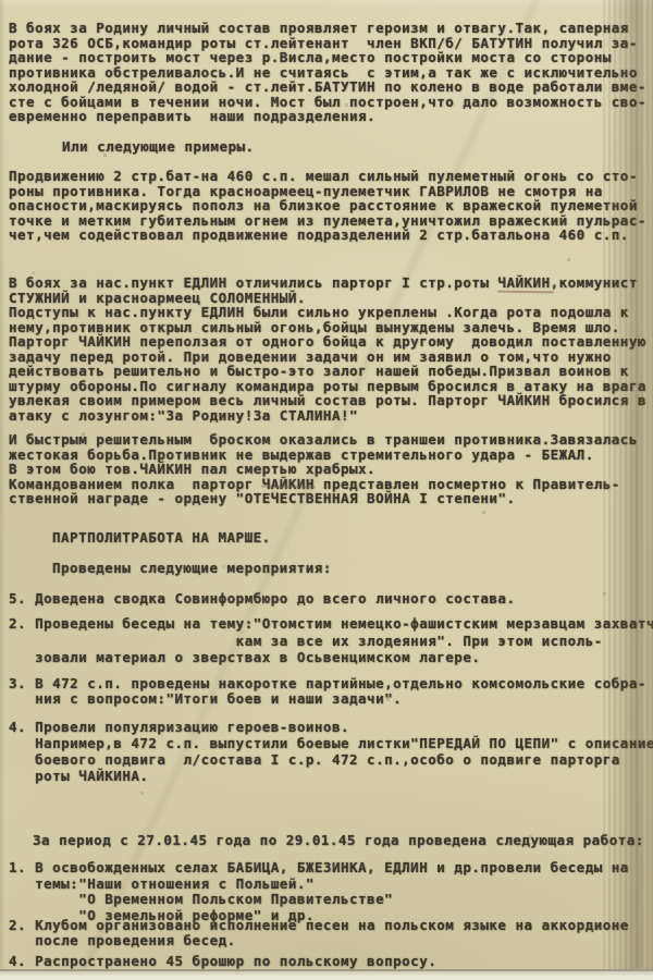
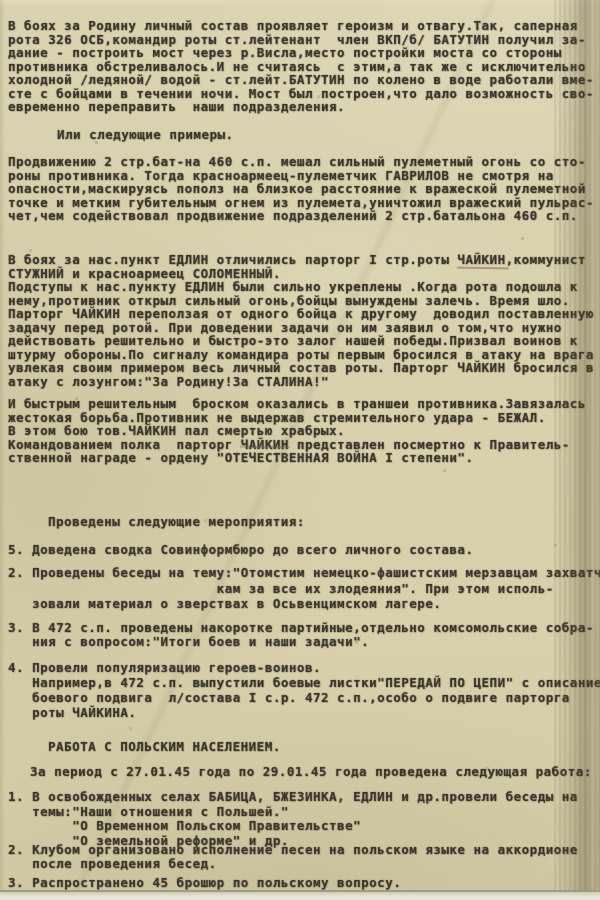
  В боях за Родину личный состав проявляет героизм и отвагу.Так, сапер
  рота 326 ОСБ,командир роты ст.лейтенант член ВКП/б/ БАТУТИН получил
  дание - построить мост через р.Висла,место постройки моста со сторон
  противника обстреливалось.И не считаясь с этим,а так же с исключите
  холодной /ледяной/ водой - ст.лейт.БАТУТИН по колено в воде работали
  сте с бойцами в течении ночи. Мост был построен,что дало возможность
  евременно переправить наши подразделения.
  Или следующие примеры.
  Продвижению 2 стр.бат-на 460 с.п. мешал сильный пулеметный огонь со
  роны противника. Тогда красноармеец-пулеметчик ГАВРИЛОВ не смотря на
  опасности,маскируясь пополз на близкое расстояние к вражеской пулеме
  точке и метким губительным огнем из пулемета,уничтожил вражеский пул
  чет,чем содействовал продвижение подразделений 2 стр.батальона 460 с
  В боях за нас.пункт ЕДЛИН отличились парторг I стр.роты ЧАЙКИН,комму
  СТУЖНИЙ и красноармеец СОЛОМЕННЫЙ.
  Подступы к нас.пункту ЕДЛИН были сильно укреплены .Когда рота подошл
  нему,противник открыл сильный огонь,бойцы вынуждены залечь. Время шл
  Парторг ЧАЙКИН переползая от одного бойца к другому доводил поставл
  задачу перед ротой. При доведении задачи он им заявил о том,что нужн
  действовать решительно и быстро-это залог нашей победы.Призвал воино
  штурму обороны.По сигналу командира роты первым бросился в атаку на
  увлекая своим примером весь личный состав роты. Парторг ЧАЙКИН броси
  атаку с лозунгом:"За Родину!За СТАЛИНА!"
  И быстрым решительным броском оказались в траншеи противника.Завяза
  жестокая борьба.Противник не выдержав стремительного удара - БЕЖАЛ.
  В этом бою тов.ЧАЙКИН пал смертью храбрых.
  Командованием полка парторг ЧАЙКИН представлен посмертно к Правител
  ственной награде - ордену "ОТЕЧЕСТВЕННАЯ ВОЙНА I степени".
- ПАРТПОЛИТРАБОТА НА МАРШЕ.
  Проведены следующие мероприятия:
  5. Доведена сводка Совинформбюро до всего личного состава.
  2. Проведены беседы на тему:"Отомстим немецко-фашистским мерзавцам з
  кам за все их злодеяния". При этом исполь-
  зовали материал о зверствах в Осьвенцимском лагере.
  3. В 472 с.п. проведены накоротке партийные,отдельно комсомольские с
  ния с вопросом:"Итоги боев и наши задачи".
  4. Провели популяризацию героев-воинов.
  Например,в 472 с.п. выпустили боевые листки"ПЕРЕДАЙ ПО ЦЕПИ" с оп
  боевого подвига л/состава I с.р. 472 с.п.,особо о подвиге партор
  роты ЧАЙКИНА.
+ РАБОТА С ПОЛЬСКИМ НАСЕЛЕНИЕМ.
  За период с 27.01.45 года по 29.01.45 года проведена следующая ра
  1. В освобожденных селах БАБИЦА, БЖЕЗИНКА, ЕДЛИН и др.провели беседы
  темы:"Наши отношения с Польшей."
  "О Временном Польском Правительстве"
  "О земельной реформе" и др.
  2. Клубом организовано исполнение песен на польском языке на аккорди
  после проведения бесед.
- 4. Распространено 45 брошюр по польскому вопросу.
+ 3. Распространено 45 брошюр по польскому вопросу.
